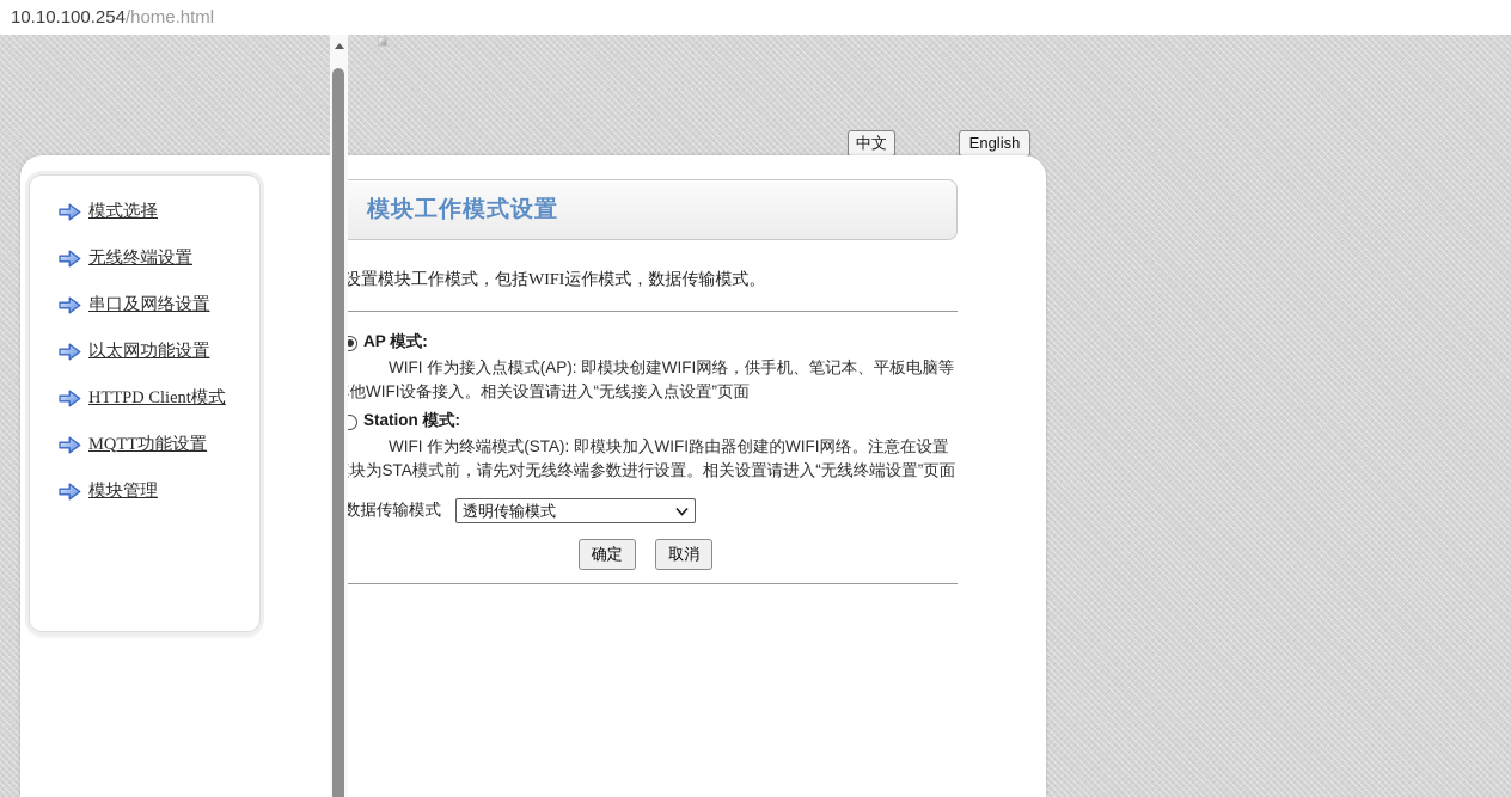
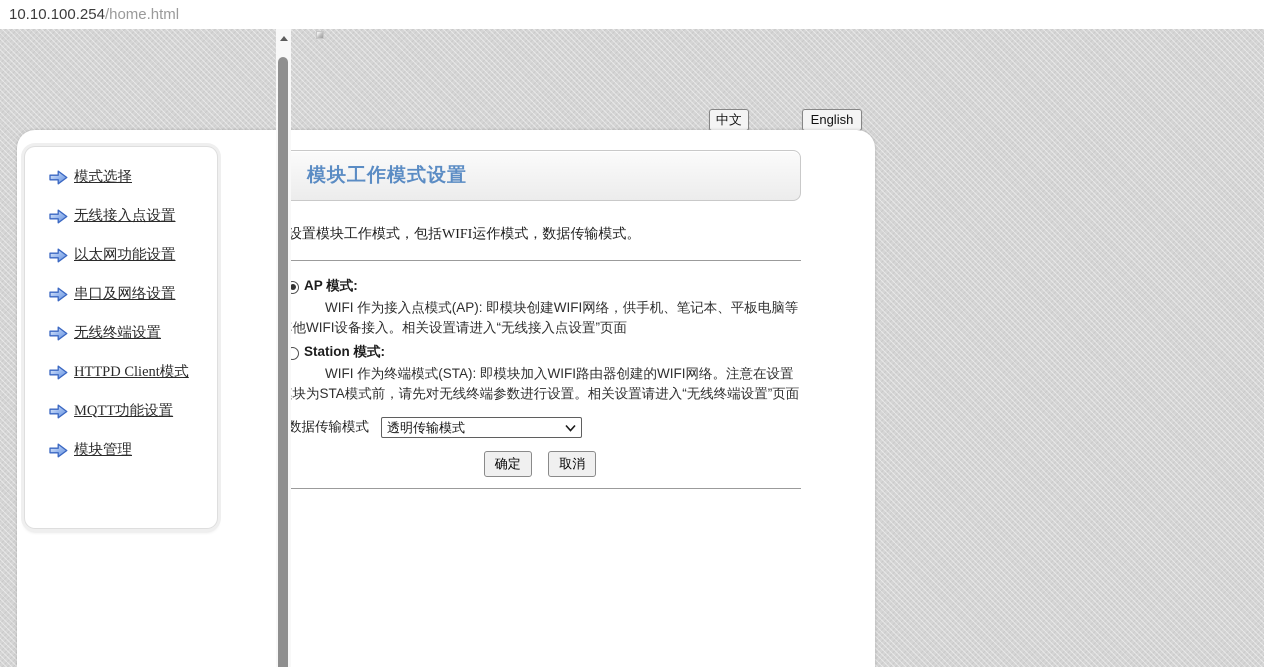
  10.10.100.254/home.html
  中文
  English
  模式选择
+ 无线接入点设置
- 无线终端设置
+ 以太网功能设置
  串口及网络设置
- 以太网功能设置
+ 无线终端设置
  HTTPD Client模式
  MQTT功能设置
  模块管理
  模块工作模式设置
  设置模块工作模式，包括WIFI运作模式，数据传输模式。
  AP 模式:
  WIFI 作为接入点模式(AP): 即模块创建WIFI网络，供手机、笔记本、平板电脑等他WIFI设备接入。相关设置请进入“无线接入点设置”页面
  Station 模式:
  WIFI 作为终端模式(STA): 即模块加入WIFI路由器创建的WIFI网络。注意在设置块为STA模式前，请先对无线终端参数进行设置。相关设置请进入“无线终端设置”页面
  数据传输模式
  透明传输模式
  确定 取消
